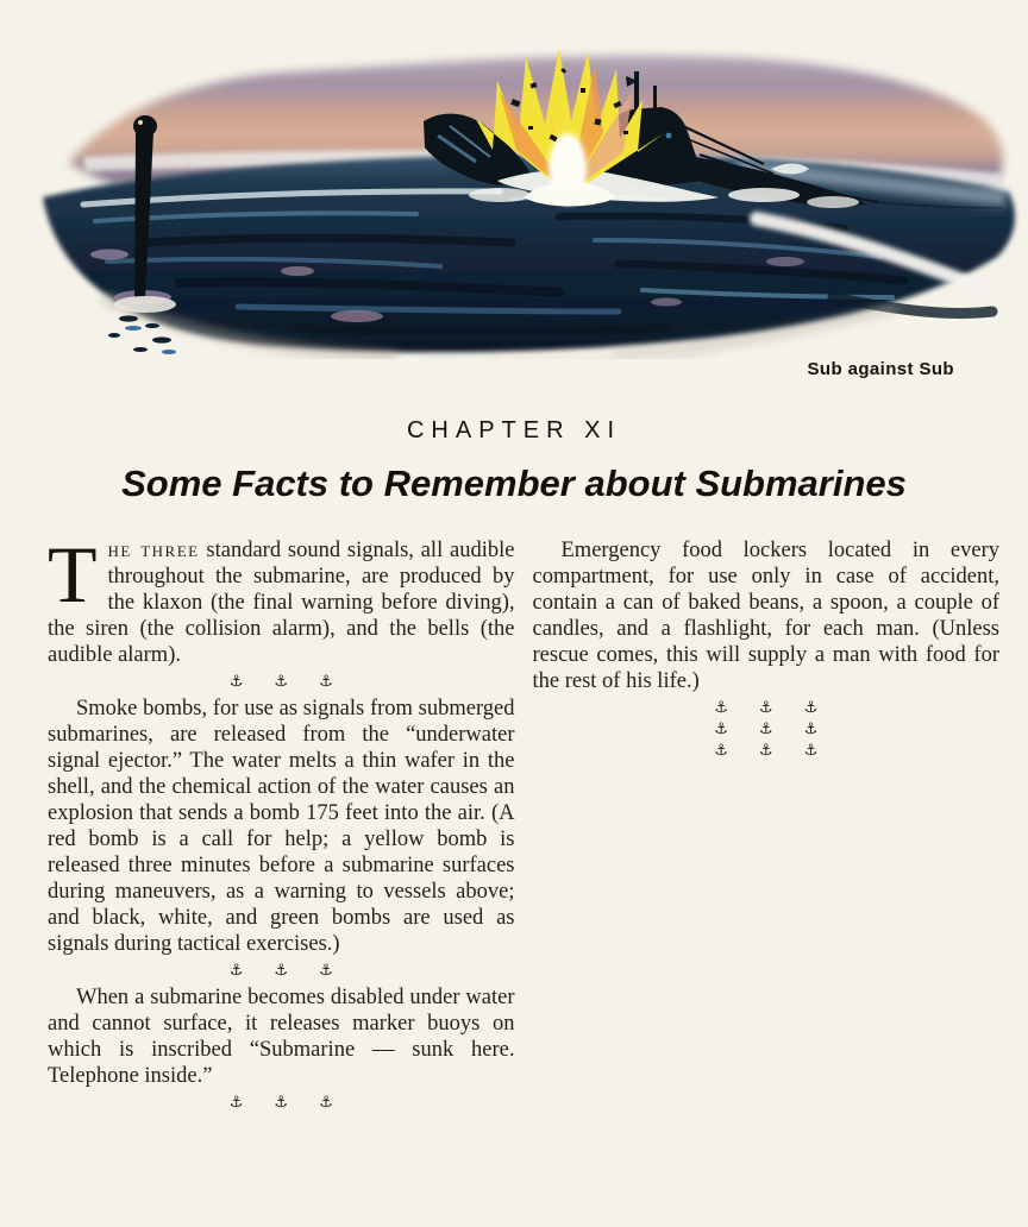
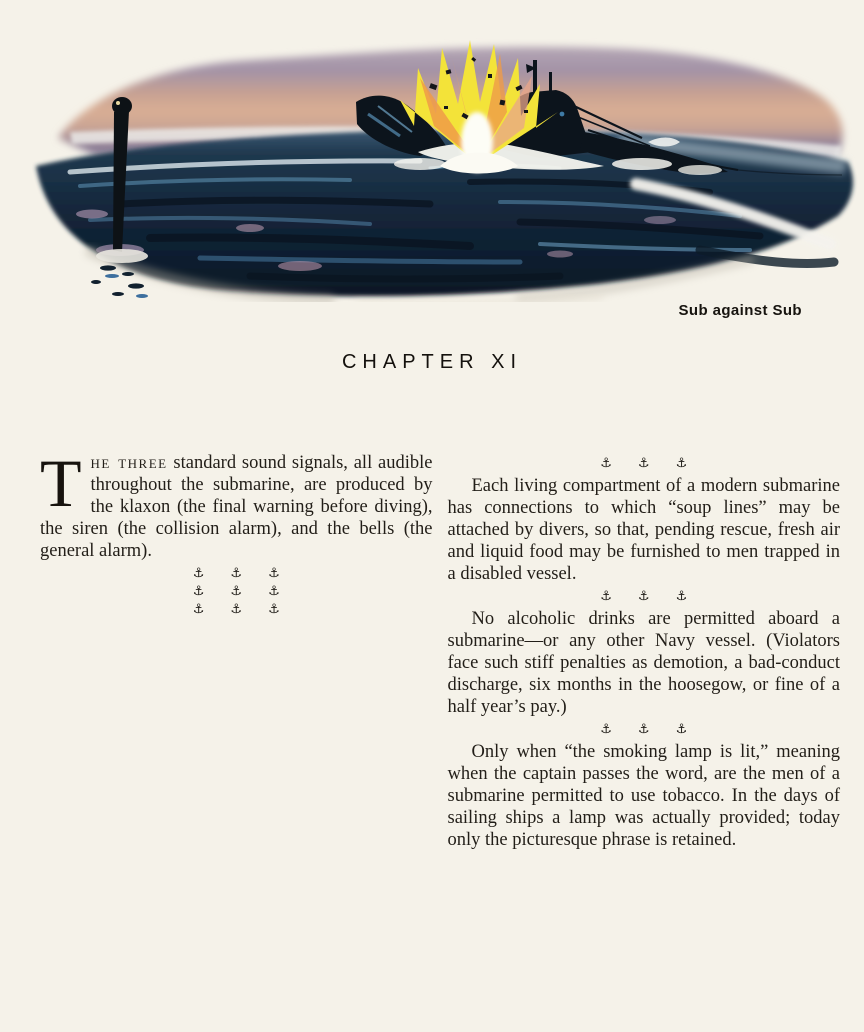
  Sub against Sub
  CHAPTER XI
- Some Facts to Remember about Submarines
  T
- he three standard sound signals, all audible throughout the submarine, are produced by the klaxon (the final warning before diving), the siren (the collision alarm), and the bells (the audible alarm).
+ he three standard sound signals, all audible throughout the submarine, are produced by the klaxon (the final warning before diving), the siren (the collision alarm), and the bells (the general alarm).
  ⚓ ⚓ ⚓
- Smoke bombs, for use as signals from submerged submarines, are released from the “underwater signal ejector.” The water melts a thin wafer in the shell, and the chemical action of the water causes an explosion that sends a bomb 175 feet into the air. (A red bomb is a call for help; a yellow bomb is released three minutes before a submarine surfaces during maneuvers, as a warning to vessels above; and black, white, and green bombs are used as signals during tactical exercises.)
  ⚓ ⚓ ⚓
- When a submarine becomes disabled under water and cannot surface, it releases marker buoys on which is inscribed “Submarine — sunk here. Telephone inside.”
  ⚓ ⚓ ⚓
- Emergency food lockers located in every compartment, for use only in case of accident, contain a can of baked beans, a spoon, a couple of candles, and a flashlight, for each man. (Unless rescue comes, this will supply a man with food for the rest of his life.)
  ⚓ ⚓ ⚓
+ Each living compartment of a modern submarine has connections to which “soup lines” may be attached by divers, so that, pending rescue, fresh air and liquid food may be furnished to men trapped in a disabled vessel.
  ⚓ ⚓ ⚓
+ No alcoholic drinks are permitted aboard a submarine—or any other Navy vessel. (Violators face such stiff penalties as demotion, a bad-conduct discharge, six months in the hoosegow, or fine of a half year’s pay.)
  ⚓ ⚓ ⚓
+ Only when “the smoking lamp is lit,” meaning when the captain passes the word, are the men of a submarine permitted to use tobacco. In the days of sailing ships a lamp was actually provided; today only the picturesque phrase is retained.
